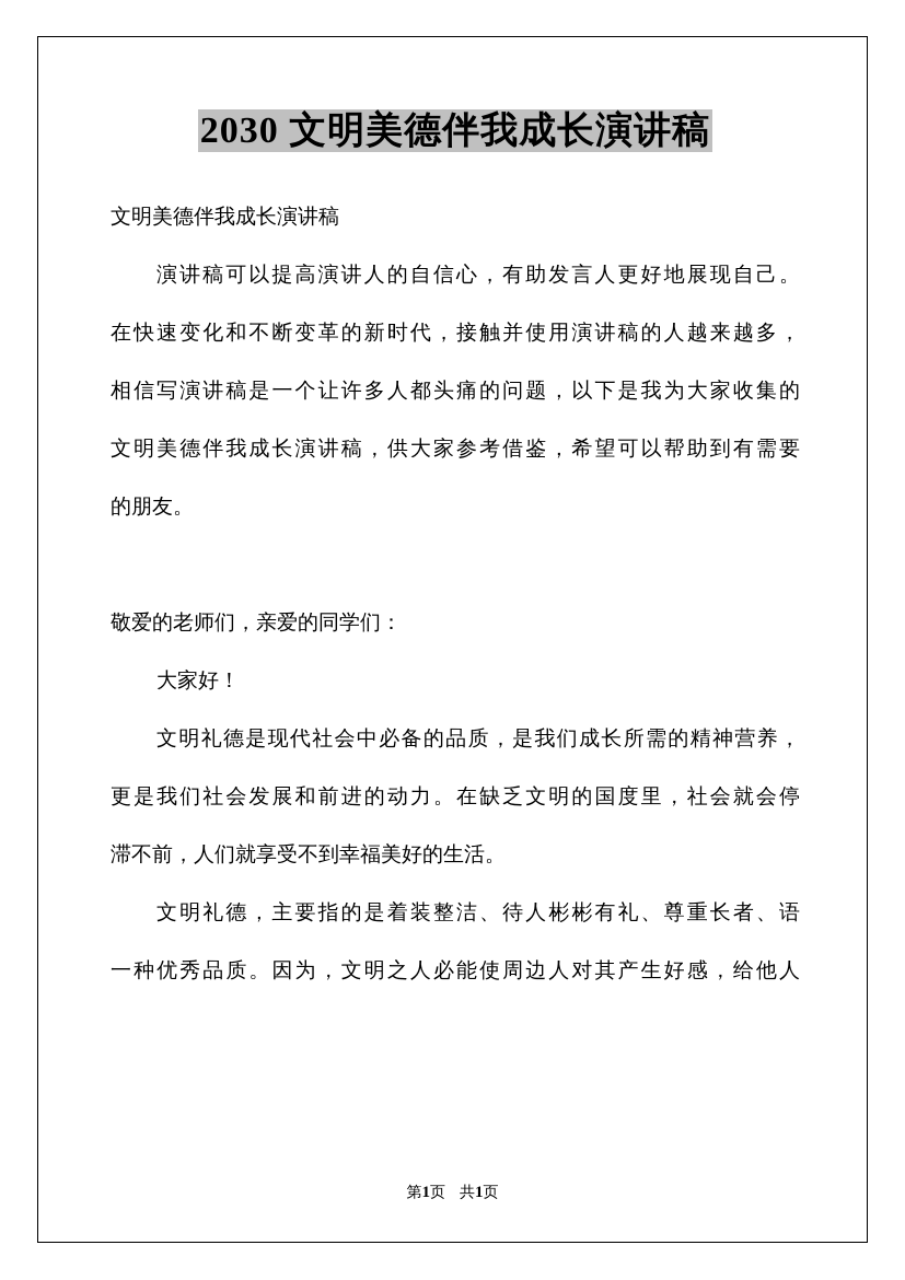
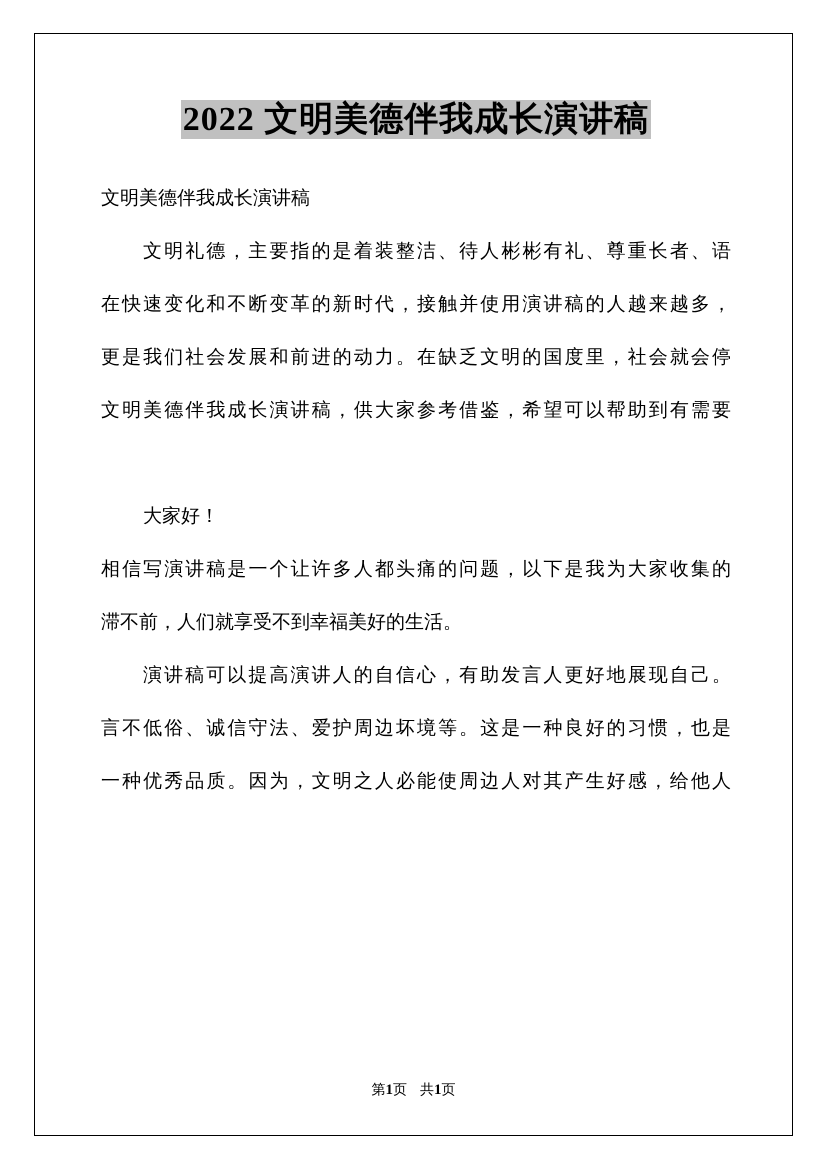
- 2030 文明美德伴我成长演讲稿
+ 2022 文明美德伴我成长演讲稿
  文明美德伴我成长演讲稿
- 演讲稿可以提高演讲人的自信心，有助发言人更好地展现自己。
+ 文明礼德，主要指的是着装整洁、待人彬彬有礼、尊重长者、语
  在快速变化和不断变革的新时代，接触并使用演讲稿的人越来越多，
- 相信写演讲稿是一个让许多人都头痛的问题，以下是我为大家收集的
+ 更是我们社会发展和前进的动力。在缺乏文明的国度里，社会就会停
  文明美德伴我成长演讲稿，供大家参考借鉴，希望可以帮助到有需要
- 的朋友。
- 敬爱的老师们，亲爱的同学们：
  大家好！
- 文明礼德是现代社会中必备的品质，是我们成长所需的精神营养，
- 更是我们社会发展和前进的动力。在缺乏文明的国度里，社会就会停
+ 相信写演讲稿是一个让许多人都头痛的问题，以下是我为大家收集的
  滞不前，人们就享受不到幸福美好的生活。
- 文明礼德，主要指的是着装整洁、待人彬彬有礼、尊重长者、语
+ 演讲稿可以提高演讲人的自信心，有助发言人更好地展现自己。
+ 言不低俗、诚信守法、爱护周边坏境等。这是一种良好的习惯，也是
  一种优秀品质。因为，文明之人必能使周边人对其产生好感，给他人
  第1页 共1页
